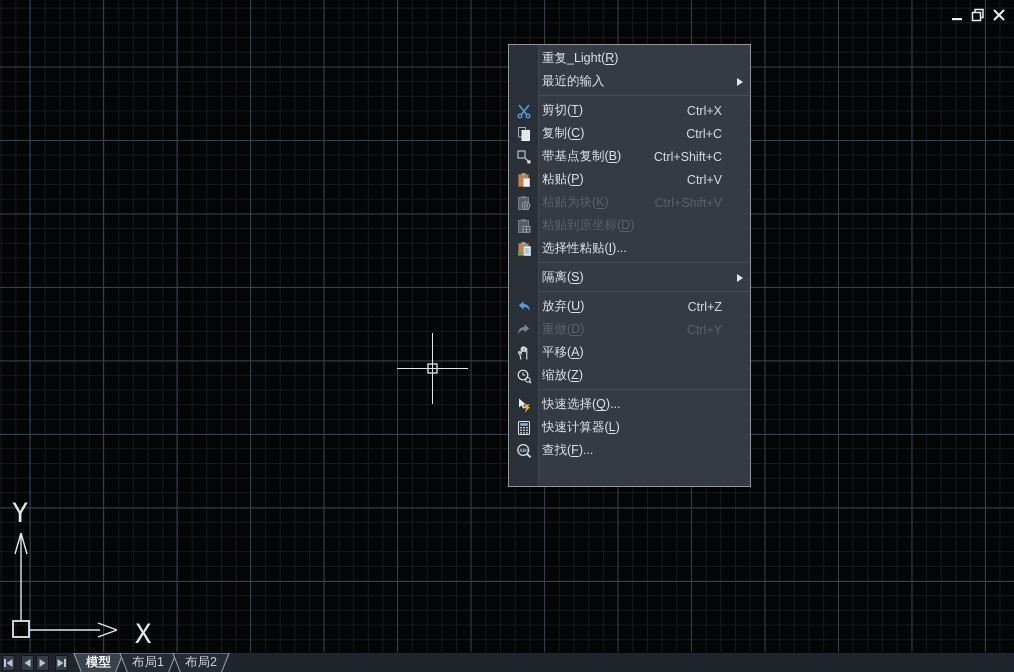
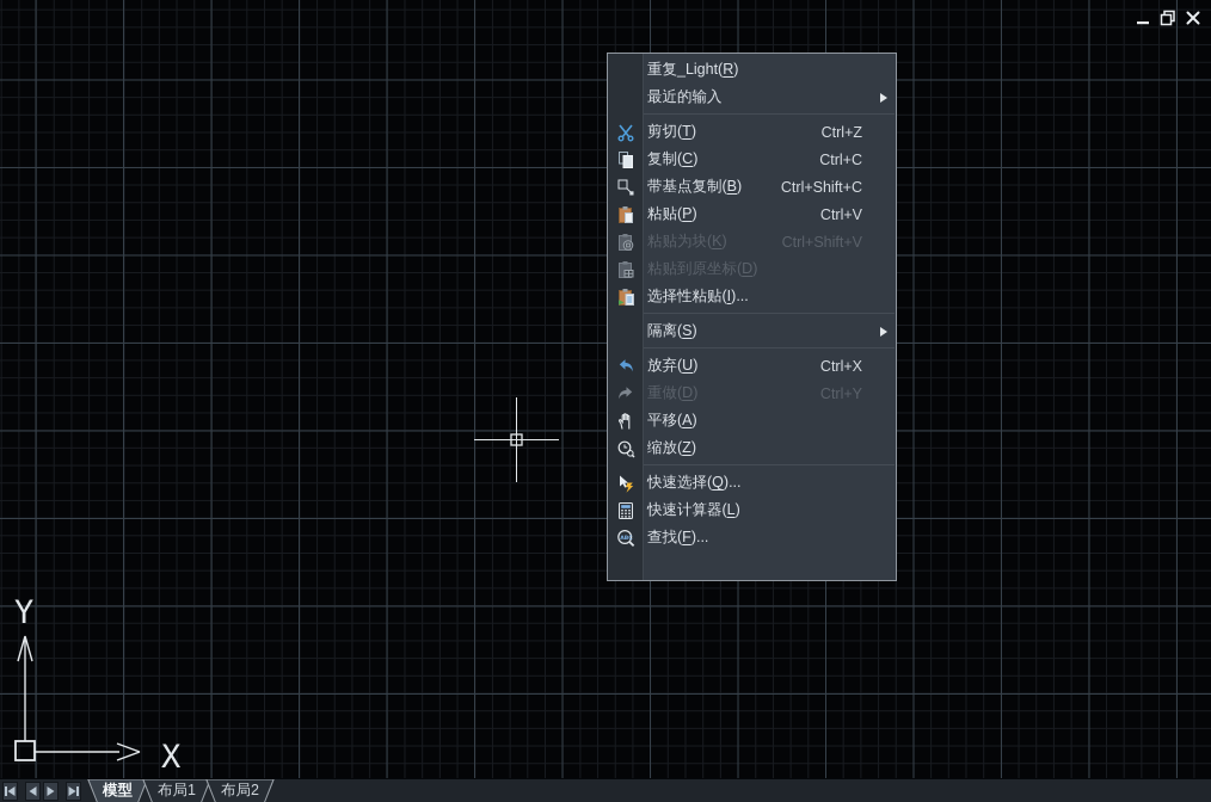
  Y
  X
  重复_Light(R)
  最近的输入
  剪切(T)
- Ctrl+X
+ Ctrl+Z
  复制(C)
  Ctrl+C
  带基点复制(B)
  Ctrl+Shift+C
  粘贴(P)
  Ctrl+V
  粘贴为块(K)
  Ctrl+Shift+V
  粘贴到原坐标(D)
  选择性粘贴(I)...
  隔离(S)
  放弃(U)
- Ctrl+Z
+ Ctrl+X
  重做(D)
  Ctrl+Y
  平移(A)
  缩放(Z)
  快速选择(Q)...
  快速计算器(L)
  查找(F)...
  模型
  布局1
  布局2
